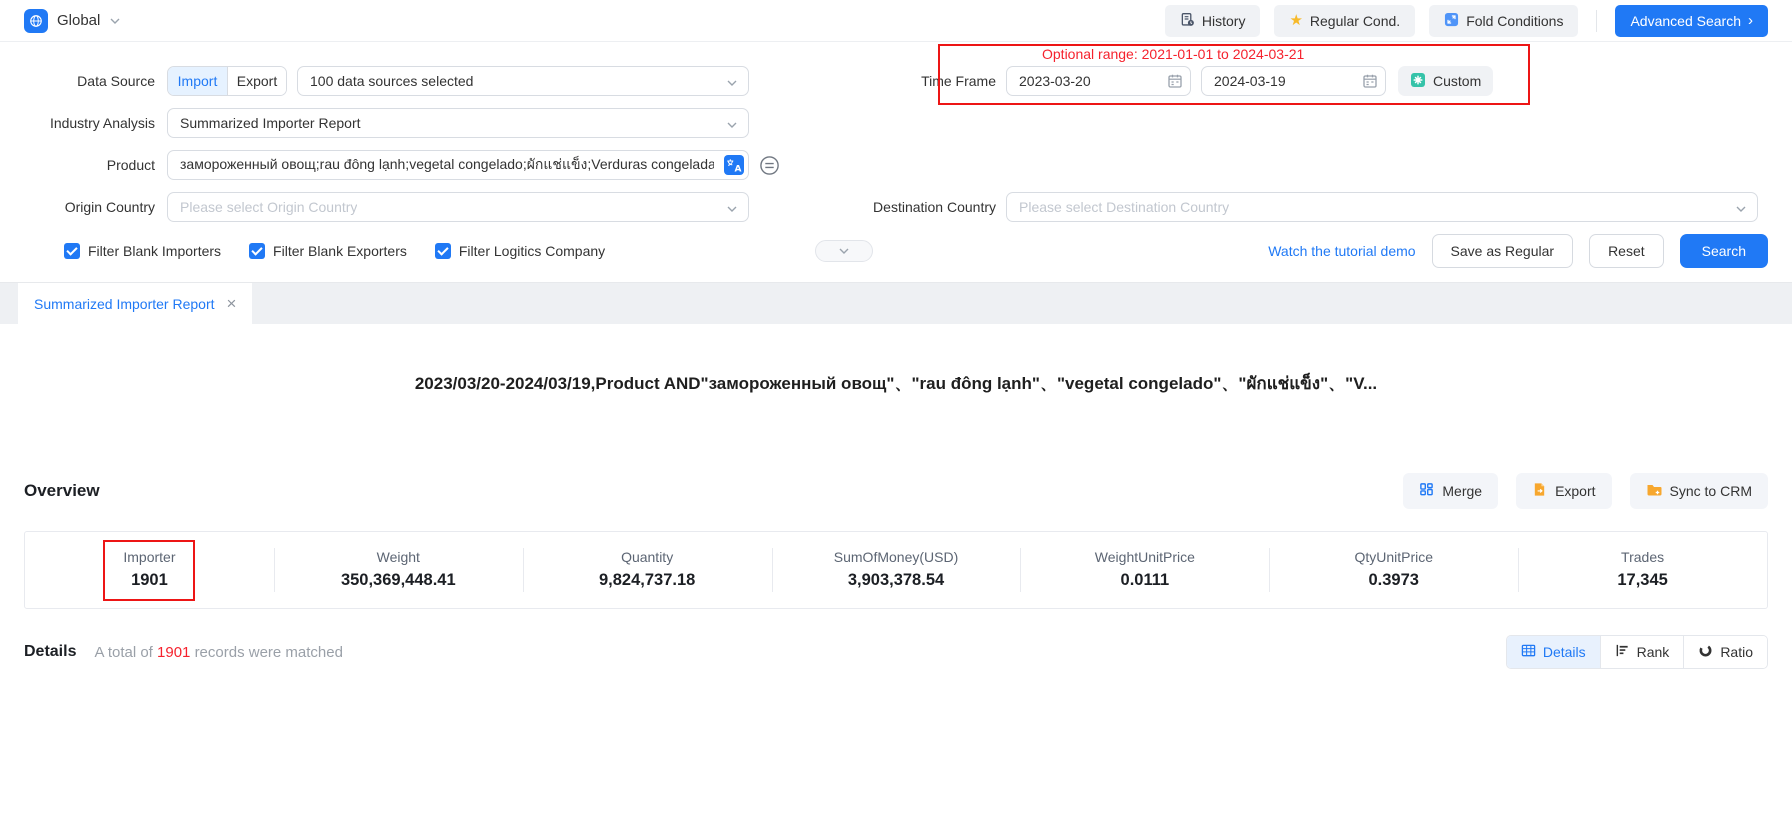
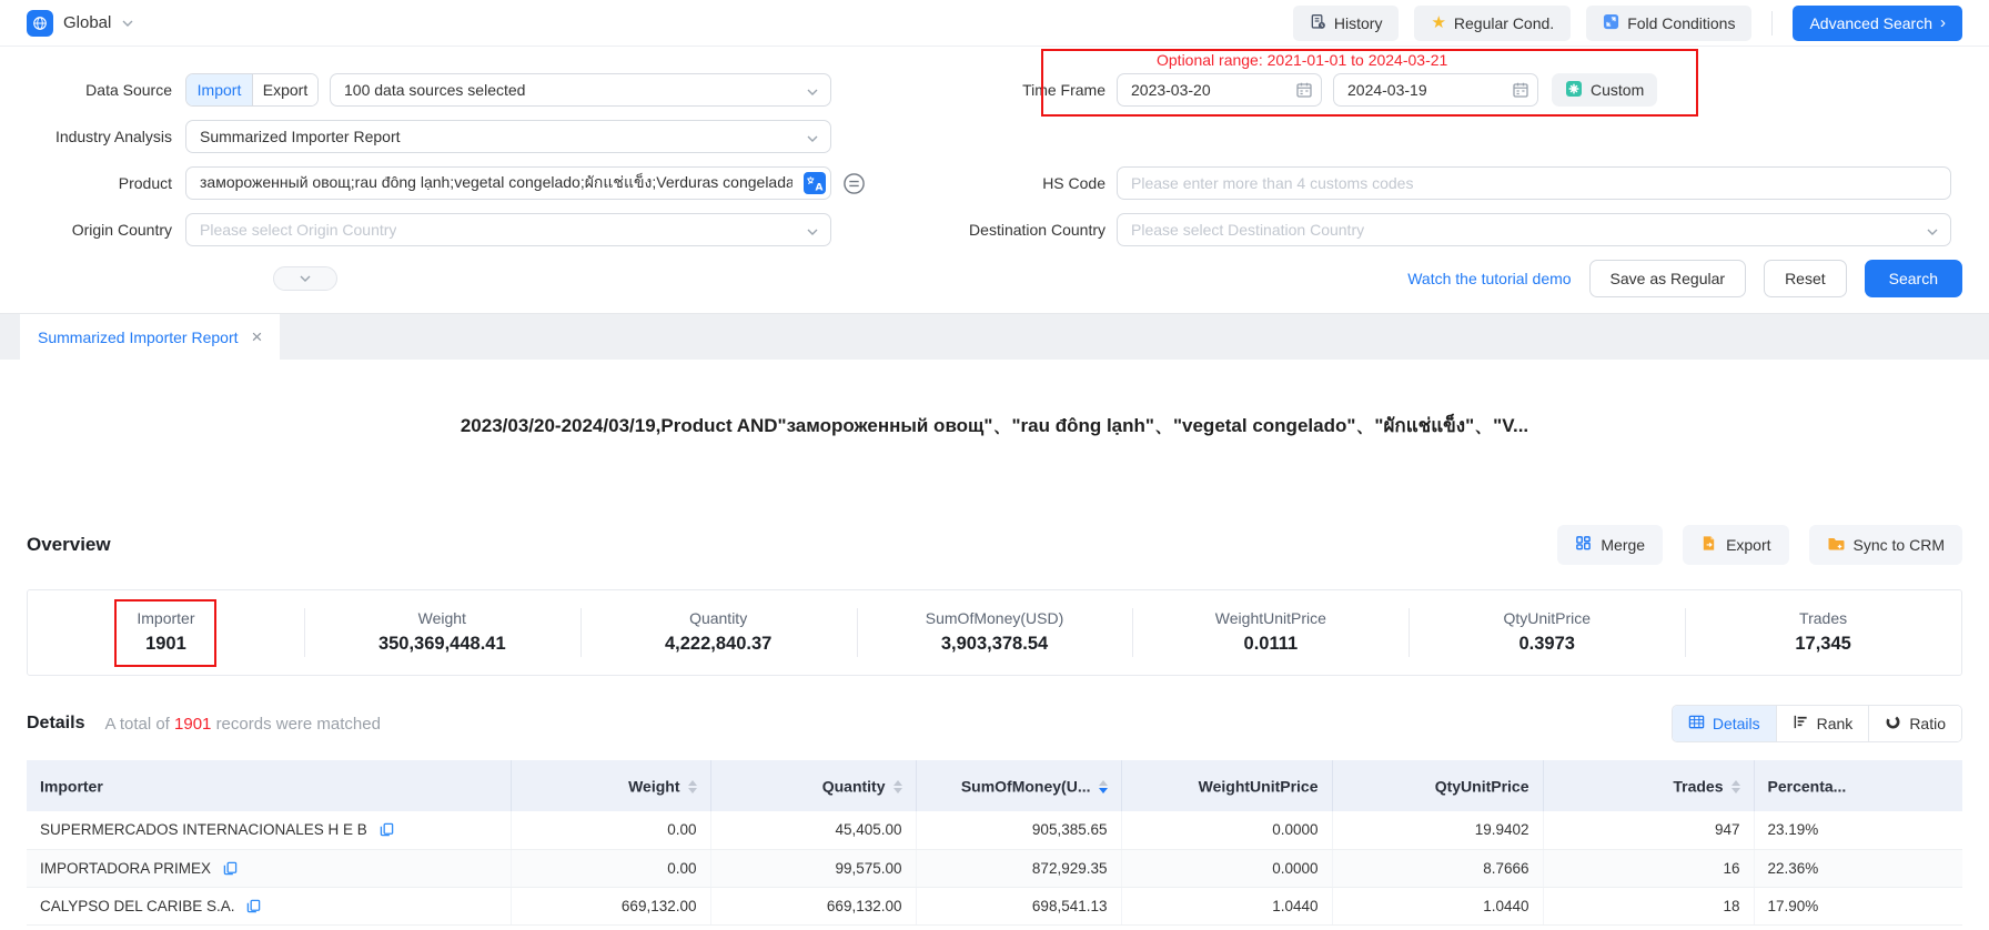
  Global
  History
  ★
  Regular Cond.
  Fold Conditions
  Advanced Search
  ›
  Optional range: 2021-01-01 to 2024-03-21
  Data Source
  Import
  Export
  100 data sources selected
  Time Frame
  2023-03-20
  2024-03-19
  Custom
  Industry Analysis
  Summarized Importer Report
  Product
  замороженный овощ;rau đông lạnh;vegetal congelado;ผักแช่แข็ง;Verduras congelada
  A
+ HS Code
+ Please enter more than 4 customs codes
  Origin Country
  Please select Origin Country
  Destination Country
  Please select Destination Country
- Filter Blank Importers
- Filter Blank Exporters
- Filter Logitics Company
  Watch the tutorial demo
  Save as Regular
  Reset
  Search
  Summarized Importer Report
  ×
  2023/03/20-2024/03/19,Product AND"замороженный овощ"、"rau đông lạnh"、"vegetal congelado"、"ผักแช่แข็ง"、"V...
  Overview
  Merge
  Export
  Sync to CRM
  Importer
  1901
  Weight
  350,369,448.41
  Quantity
- 9,824,737.18
+ 4,222,840.37
  SumOfMoney(USD)
  3,903,378.54
  WeightUnitPrice
  0.0111
  QtyUnitPrice
  0.3973
  Trades
  17,345
  Details
  A total of 1901 records were matched
  Details
  Rank
  Ratio
+ Importer	Weight	Quantity	SumOfMoney(U...	WeightUnitPrice	QtyUnitPrice	Trades	Percenta...
+ SUPERMERCADOS INTERNACIONALES H E B	0.00	45,405.00	905,385.65	0.0000	19.9402	947	23.19%
+ IMPORTADORA PRIMEX	0.00	99,575.00	872,929.35	0.0000	8.7666	16	22.36%
+ CALYPSO DEL CARIBE S.A.	669,132.00	669,132.00	698,541.13	1.0440	1.0440	18	17.90%
